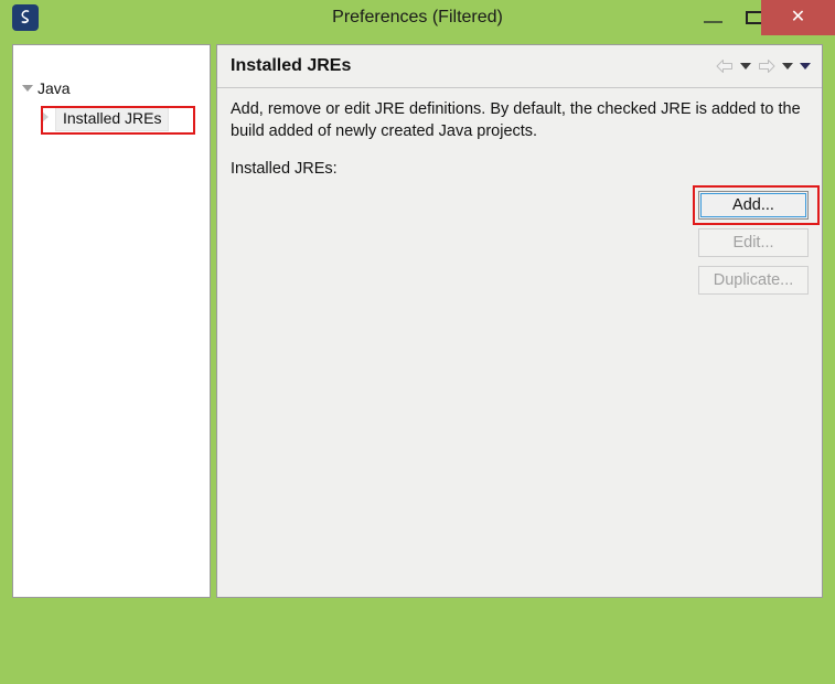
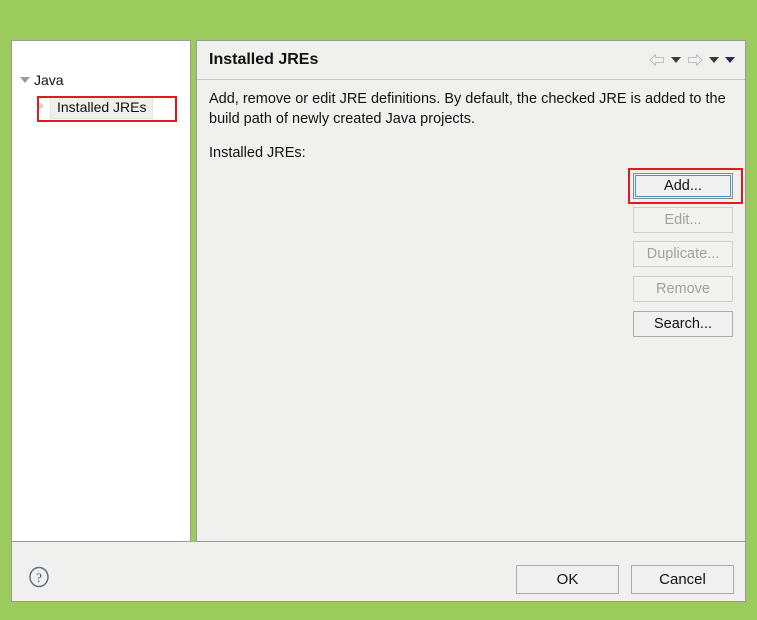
- Preferences (Filtered)
- ✕
  Java
  Installed JREs
  Installed JREs
- Add, remove or edit JRE definitions. By default, the checked JRE is added to the build added of newly created Java projects.
+ Add, remove or edit JRE definitions. By default, the checked JRE is added to the build path of newly created Java projects.
  Installed JREs:
  Add...
  Edit...
  Duplicate...
+ Remove
+ Search...
+ ?
+ OK
+ Cancel
